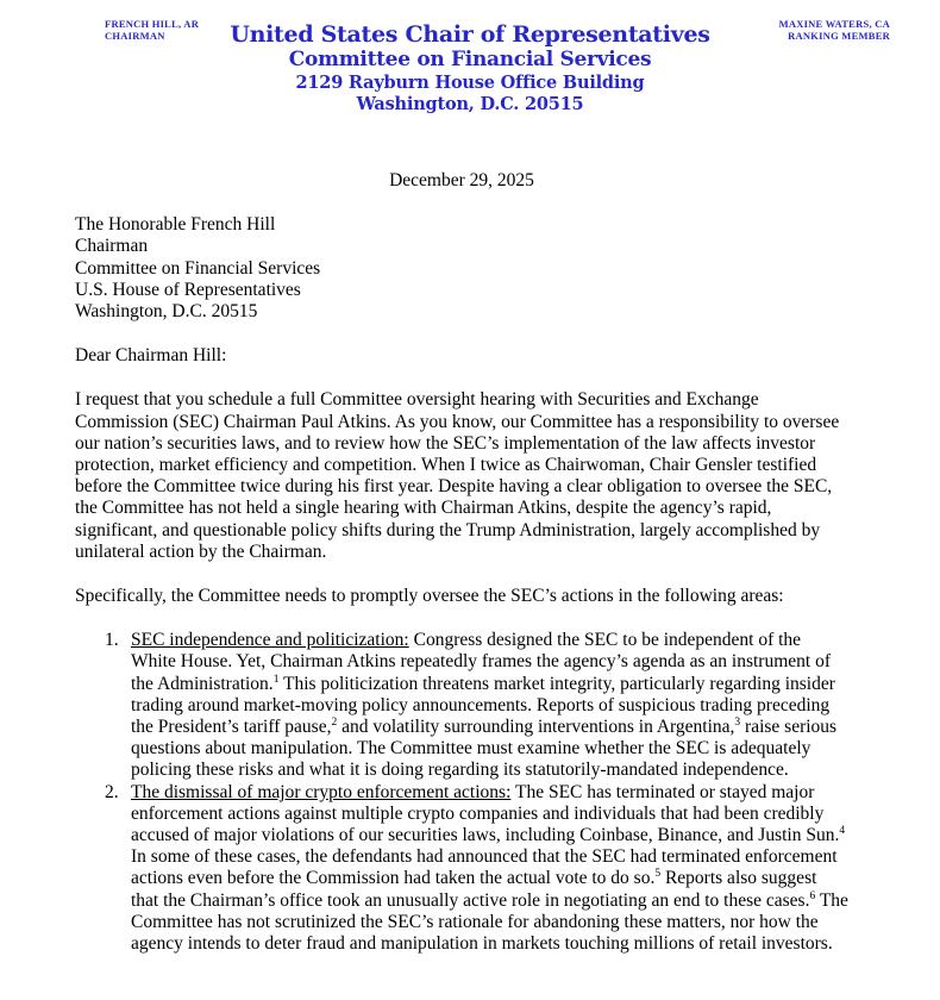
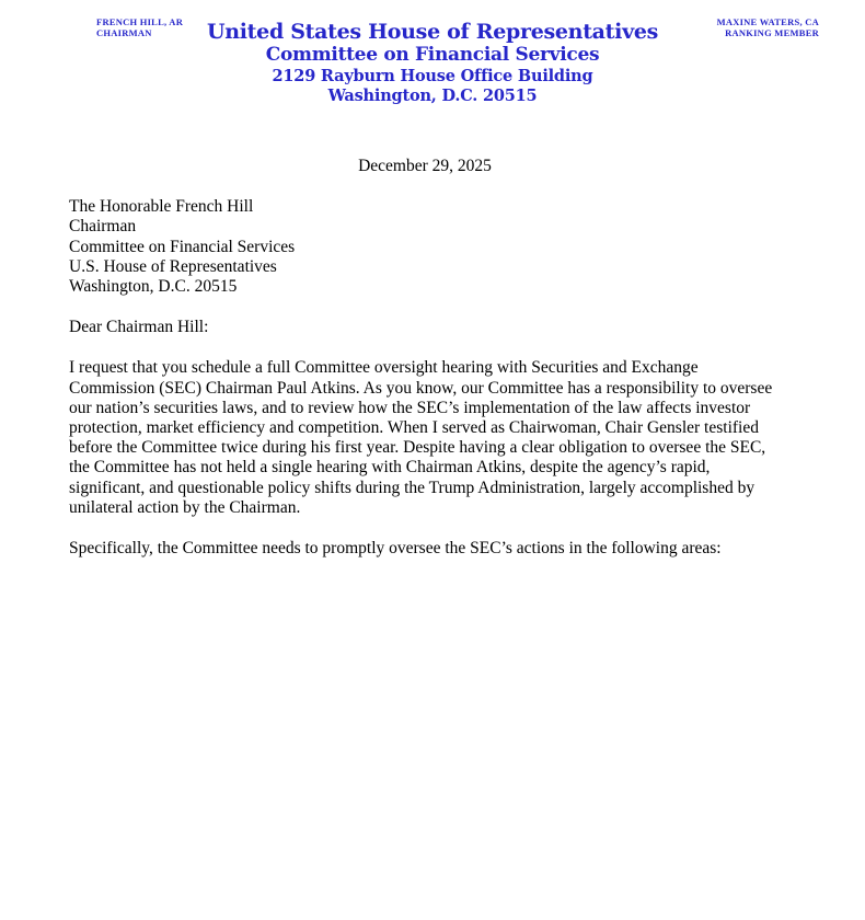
  FRENCH HILL, AR
  CHAIRMAN
- United States Chair of Representatives
+ United States House of Representatives
  Committee on Financial Services
  2129 Rayburn House Office Building
  Washington, D.C. 20515
  MAXINE WATERS, CA
  RANKING MEMBER
  December 29, 2025
  The Honorable French Hill
  Chairman
  Committee on Financial Services
  U.S. House of Representatives
  Washington, D.C. 20515
  Dear Chairman Hill:
- I request that you schedule a full Committee oversight hearing with Securities and Exchange Commission (SEC) Chairman Paul Atkins. As you know, our Committee has a responsibility to oversee our nation’s securities laws, and to review how the SEC’s implementation of the law affects investor protection, market efficiency and competition. When I twice as Chairwoman, Chair Gensler testified before the Committee twice during his first year. Despite having a clear obligation to oversee the SEC, the Committee has not held a single hearing with Chairman Atkins, despite the agency’s rapid, significant, and questionable policy shifts during the Trump Administration, largely accomplished by unilateral action by the Chairman.
+ I request that you schedule a full Committee oversight hearing with Securities and Exchange Commission (SEC) Chairman Paul Atkins. As you know, our Committee has a responsibility to oversee our nation’s securities laws, and to review how the SEC’s implementation of the law affects investor protection, market efficiency and competition. When I served as Chairwoman, Chair Gensler testified before the Committee twice during his first year. Despite having a clear obligation to oversee the SEC, the Committee has not held a single hearing with Chairman Atkins, despite the agency’s rapid, significant, and questionable policy shifts during the Trump Administration, largely accomplished by unilateral action by the Chairman.
  Specifically, the Committee needs to promptly oversee the SEC’s actions in the following areas:
- 1.
- SEC independence and politicization: Congress designed the SEC to be independent of the White House. Yet, Chairman Atkins repeatedly frames the agency’s agenda as an instrument of the Administration.1 This politicization threatens market integrity, particularly regarding insider trading around market-moving policy announcements. Reports of suspicious trading preceding the President’s tariff pause,2 and volatility surrounding interventions in Argentina,3 raise serious questions about manipulation. The Committee must examine whether the SEC is adequately policing these risks and what it is doing regarding its statutorily-mandated independence.
- 2.
- The dismissal of major crypto enforcement actions: The SEC has terminated or stayed major enforcement actions against multiple crypto companies and individuals that had been credibly accused of major violations of our securities laws, including Coinbase, Binance, and Justin Sun.4 In some of these cases, the defendants had announced that the SEC had terminated enforcement actions even before the Commission had taken the actual vote to do so.5 Reports also suggest that the Chairman’s office took an unusually active role in negotiating an end to these cases.6 The Committee has not scrutinized the SEC’s rationale for abandoning these matters, nor how the agency intends to deter fraud and manipulation in markets touching millions of retail investors.
